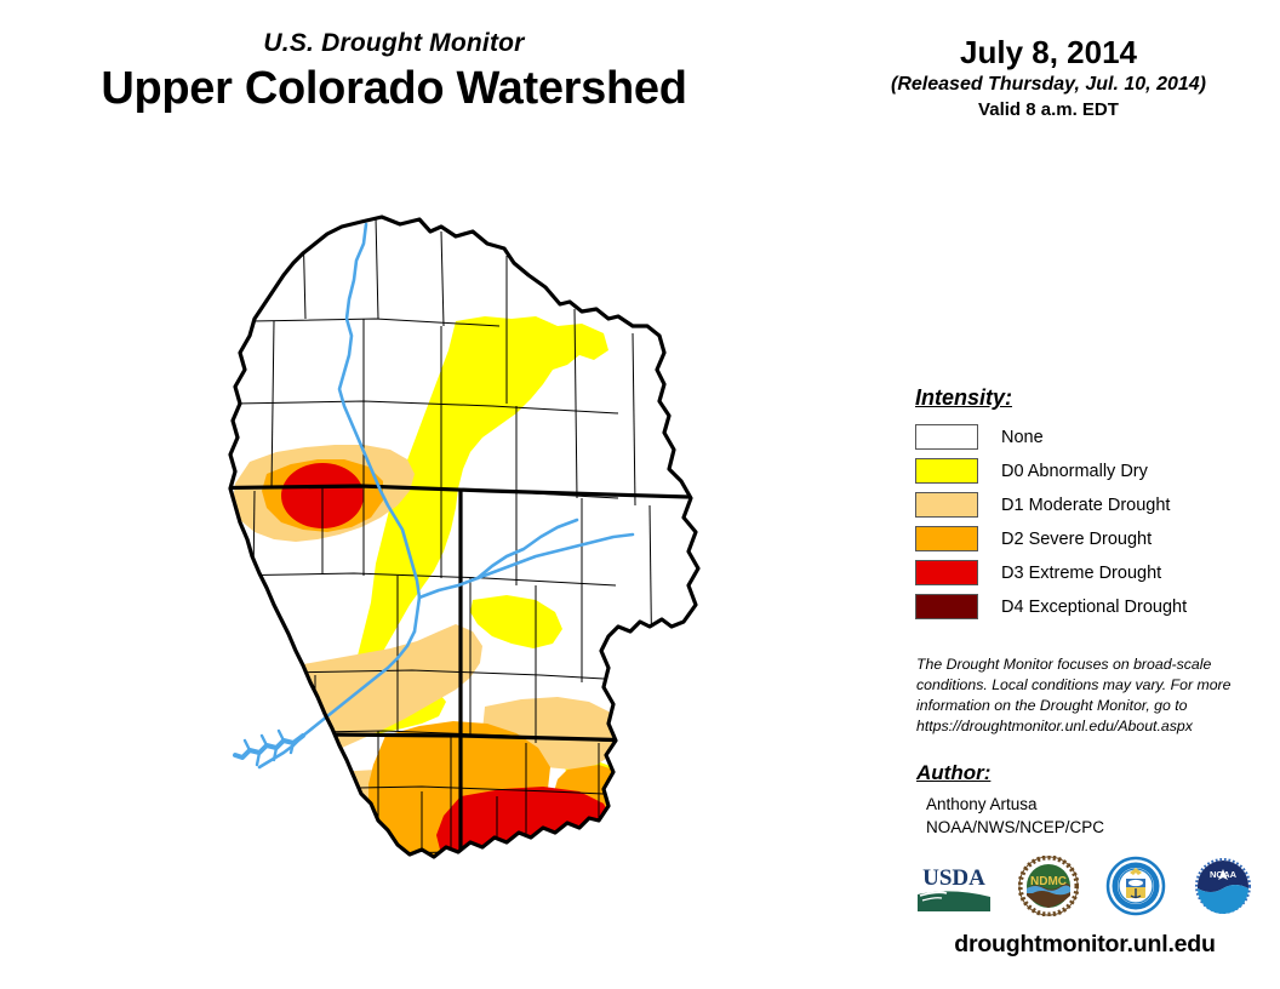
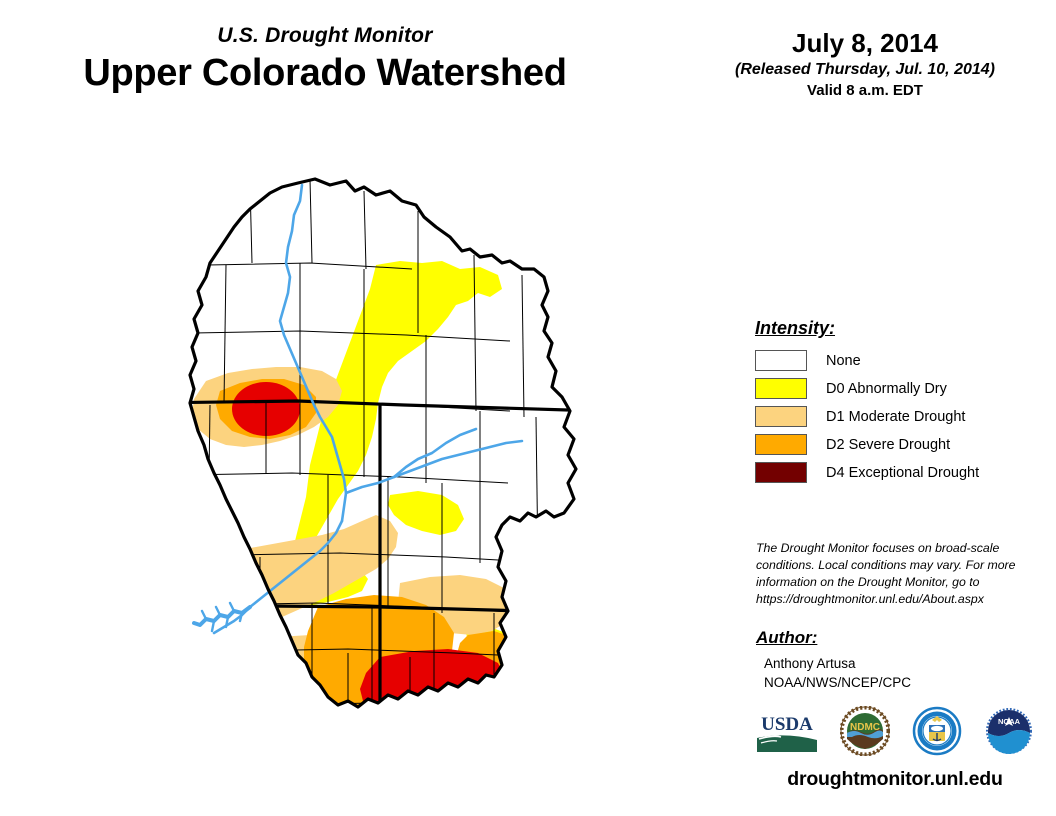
  U.S. Drought Monitor
  Upper Colorado Watershed
  July 8, 2014
  (Released Thursday, Jul. 10, 2014)
  Valid 8 a.m. EDT
  Intensity:
  None
  D0 Abnormally Dry
  D1 Moderate Drought
  D2 Severe Drought
- D3 Extreme Drought
  D4 Exceptional Drought
  The Drought Monitor focuses on broad-scale conditions. Local conditions may vary. For more information on the Drought Monitor, go to https://droughtmonitor.unl.edu/About.aspx
  Author:
  Anthony Artusa
  NOAA/NWS/NCEP/CPC
  USDA
  NDMC
  NOAA
  droughtmonitor.unl.edu
